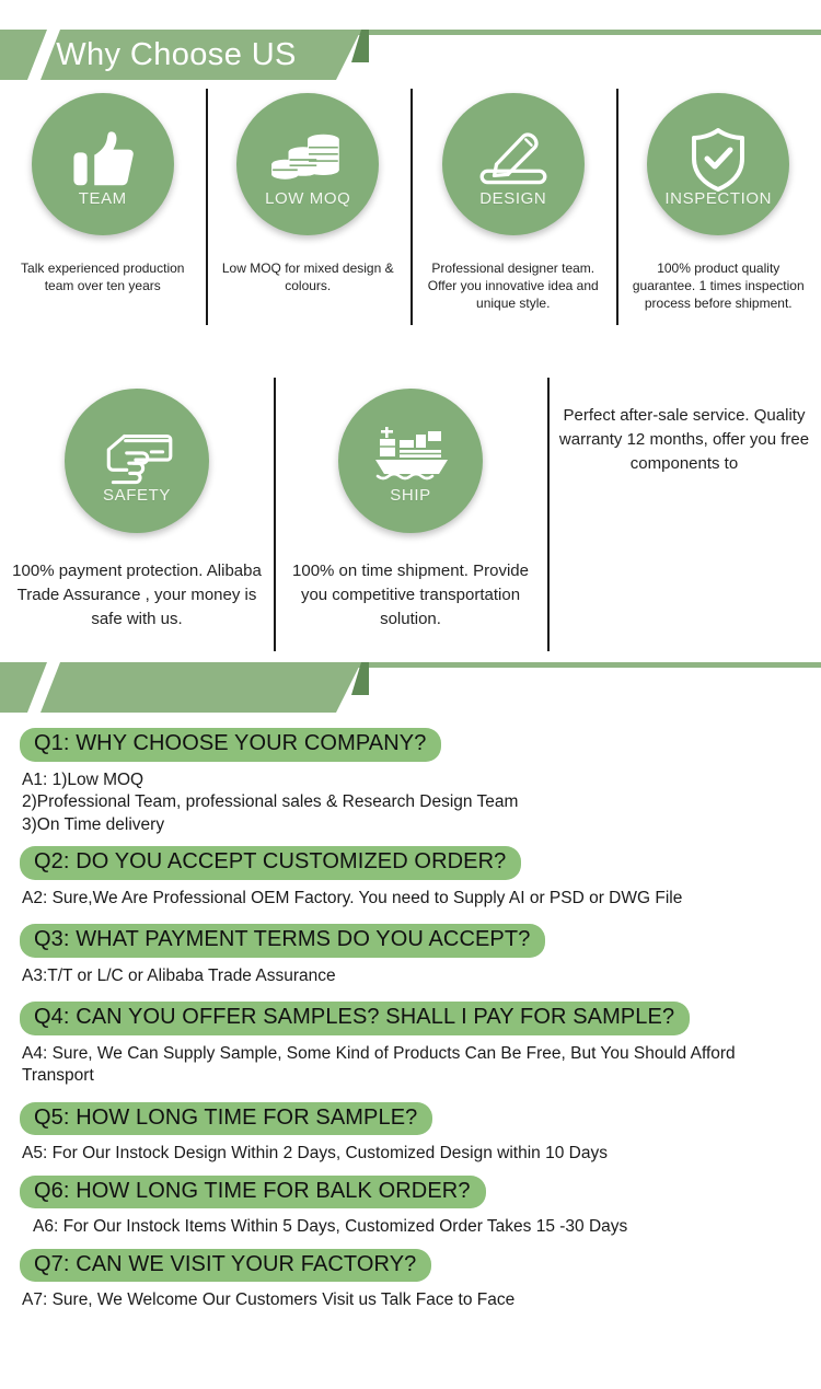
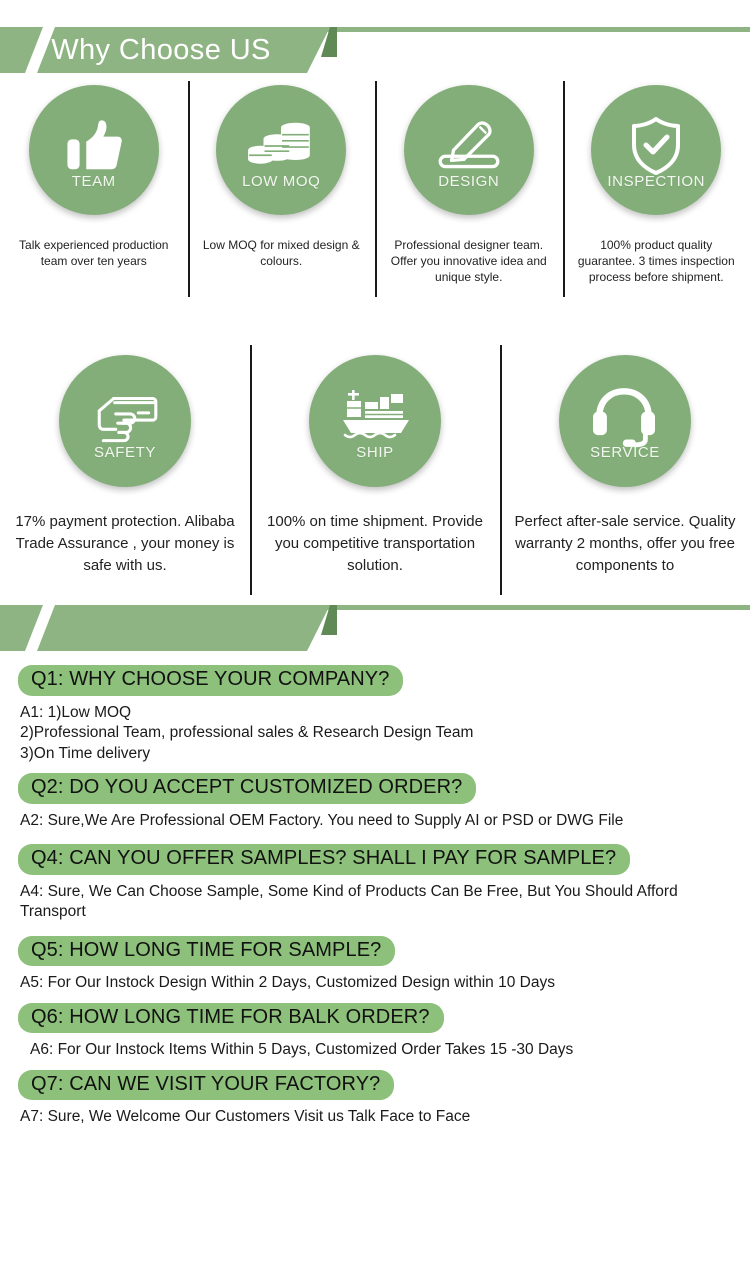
  Why Choose US
  TEAM
  Talk experienced production team over ten years
  LOW MOQ
  Low MOQ for mixed design & colours.
  DESIGN
  Professional designer team. Offer you innovative idea and unique style.
  INSPECTION
- 100% product quality guarantee. 1 times inspection process before shipment.
+ 100% product quality guarantee. 3 times inspection process before shipment.
  SAFETY
- 100% payment protection. Alibaba Trade Assurance , your money is safe with us.
+ 17% payment protection. Alibaba Trade Assurance , your money is safe with us.
  SHIP
  100% on time shipment. Provide you competitive transportation solution.
+ SERVICE
- Perfect after-sale service. Quality warranty 12 months, offer you free components to
+ Perfect after-sale service. Quality warranty 2 months, offer you free components to
  Q1: WHY CHOOSE YOUR COMPANY?
  A1: 1)Low MOQ
  2)Professional Team, professional sales & Research Design Team
  3)On Time delivery
  Q2: DO YOU ACCEPT CUSTOMIZED ORDER?
  A2: Sure,We Are Professional OEM Factory. You need to Supply AI or PSD or DWG File
- Q3: WHAT PAYMENT TERMS DO YOU ACCEPT?
- A3:T/T or L/C or Alibaba Trade Assurance
  Q4: CAN YOU OFFER SAMPLES? SHALL I PAY FOR SAMPLE?
- A4: Sure, We Can Supply Sample, Some Kind of Products Can Be Free, But You Should Afford Transport
+ A4: Sure, We Can Choose Sample, Some Kind of Products Can Be Free, But You Should Afford Transport
  Q5: HOW LONG TIME FOR SAMPLE?
  A5: For Our Instock Design Within 2 Days, Customized Design within 10 Days
  Q6: HOW LONG TIME FOR BALK ORDER?
  A6: For Our Instock Items Within 5 Days, Customized Order Takes 15 -30 Days
  Q7: CAN WE VISIT YOUR FACTORY?
  A7: Sure, We Welcome Our Customers Visit us Talk Face to Face
